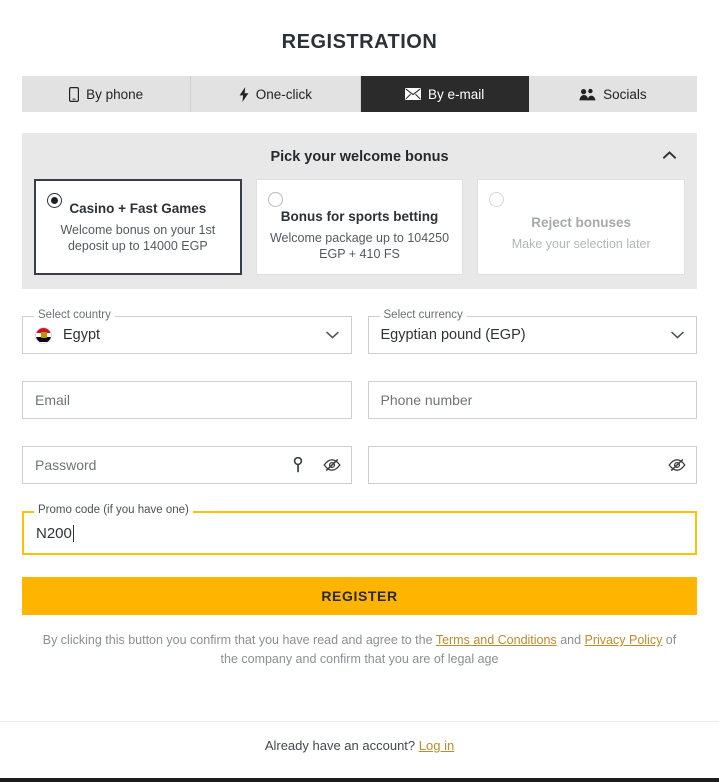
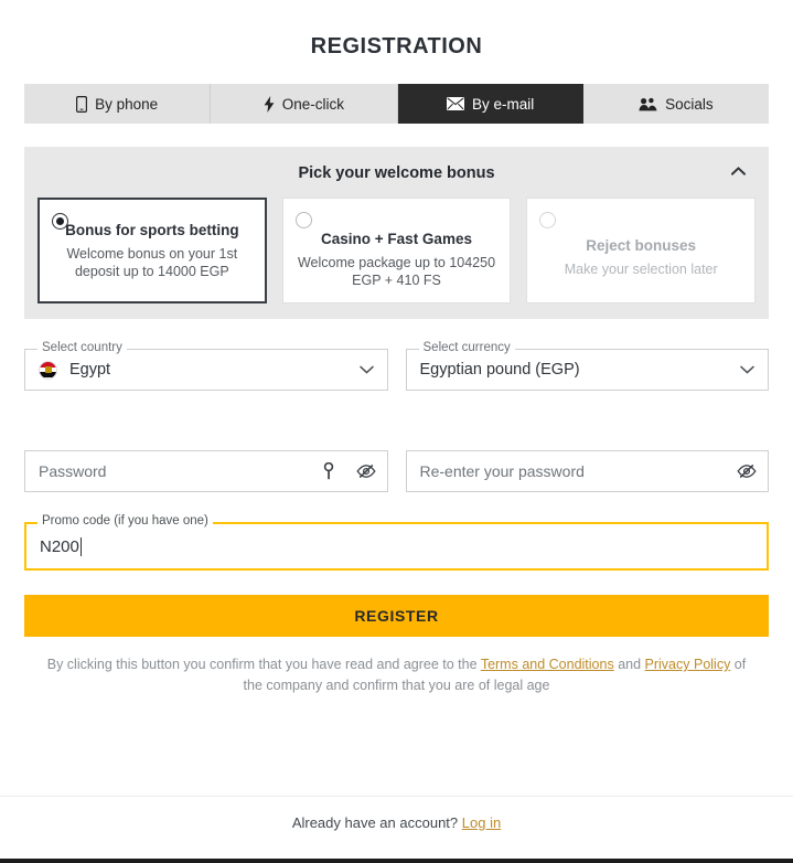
  REGISTRATION
  By phone
  One-click
  By e-mail
  Socials
  Pick your welcome bonus
- Casino + Fast Games
+ Bonus for sports betting
  Welcome bonus on your 1st deposit up to 14000 EGP
- Bonus for sports betting
+ Casino + Fast Games
  Welcome package up to 104250 EGP + 410 FS
  Reject bonuses
  Make your selection later
  Select country
  Egypt
  Select currency
  Egyptian pound (EGP)
- Email
- Phone number
  Password
+ Re-enter your password
  Promo code (if you have one)
  N200
  REGISTER
  By clicking this button you confirm that you have read and agree to the Terms and Conditions and Privacy Policy of the company and confirm that you are of legal age
  Already have an account? Log in
